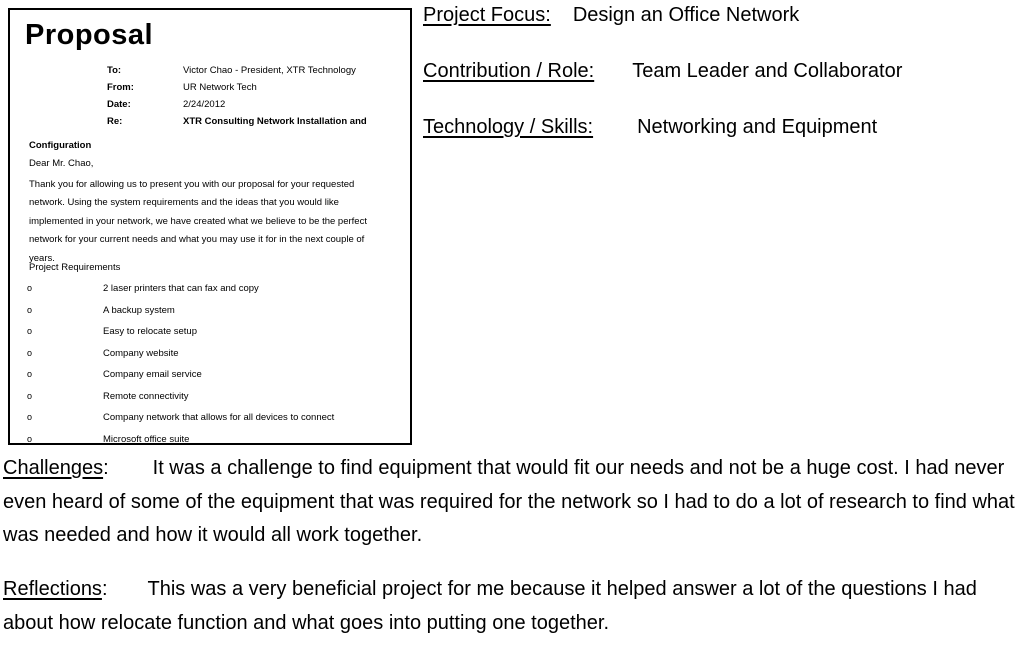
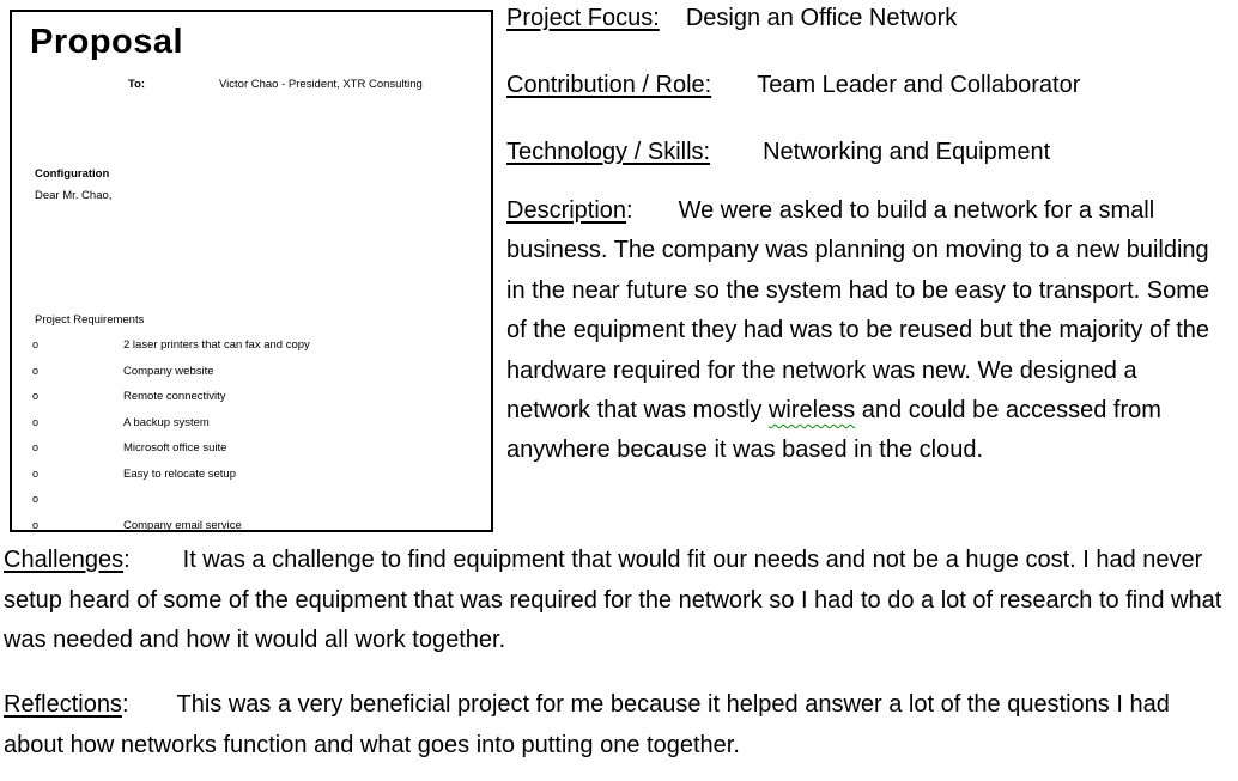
  Proposal
  To:
- Victor Chao - President, XTR Technology
+ Victor Chao - President, XTR Consulting
- From:
- UR Network Tech
- Date:
- 2/24/2012
- Re:
- XTR Consulting Network Installation and
  Configuration
  Dear Mr. Chao,
- Thank you for allowing us to present you with our proposal for your requested network. Using the system requirements and the ideas that you would like implemented in your network, we have created what we believe to be the perfect network for your current needs and what you may use it for in the next couple of years.
  Project Requirements
  o
  2 laser printers that can fax and copy
  o
- A backup system
+ Company website
  o
- Easy to relocate setup
+ Remote connectivity
  o
- Company website
+ A backup system
  o
- Company email service
+ Microsoft office suite
  o
- Remote connectivity
+ Easy to relocate setup
  o
- Company network that allows for all devices to connect
  o
- Microsoft office suite
+ Company email service
  Project Focus: Design an Office Network
  Contribution / Role: Team Leader and Collaborator
  Technology / Skills: Networking and Equipment
+ Description: We were asked to build a network for a small business. The company was planning on moving to a new building in the near future so the system had to be easy to transport. Some of the equipment they had was to be reused but the majority of the hardware required for the network was new. We designed a network that was mostly wireless and could be accessed from anywhere because it was based in the cloud.
- Challenges: It was a challenge to find equipment that would fit our needs and not be a huge cost. I had never even heard of some of the equipment that was required for the network so I had to do a lot of research to find what was needed and how it would all work together.
+ Challenges: It was a challenge to find equipment that would fit our needs and not be a huge cost. I had never setup heard of some of the equipment that was required for the network so I had to do a lot of research to find what was needed and how it would all work together.
- Reflections: This was a very beneficial project for me because it helped answer a lot of the questions I had about how relocate function and what goes into putting one together.
+ Reflections: This was a very beneficial project for me because it helped answer a lot of the questions I had about how networks function and what goes into putting one together.
